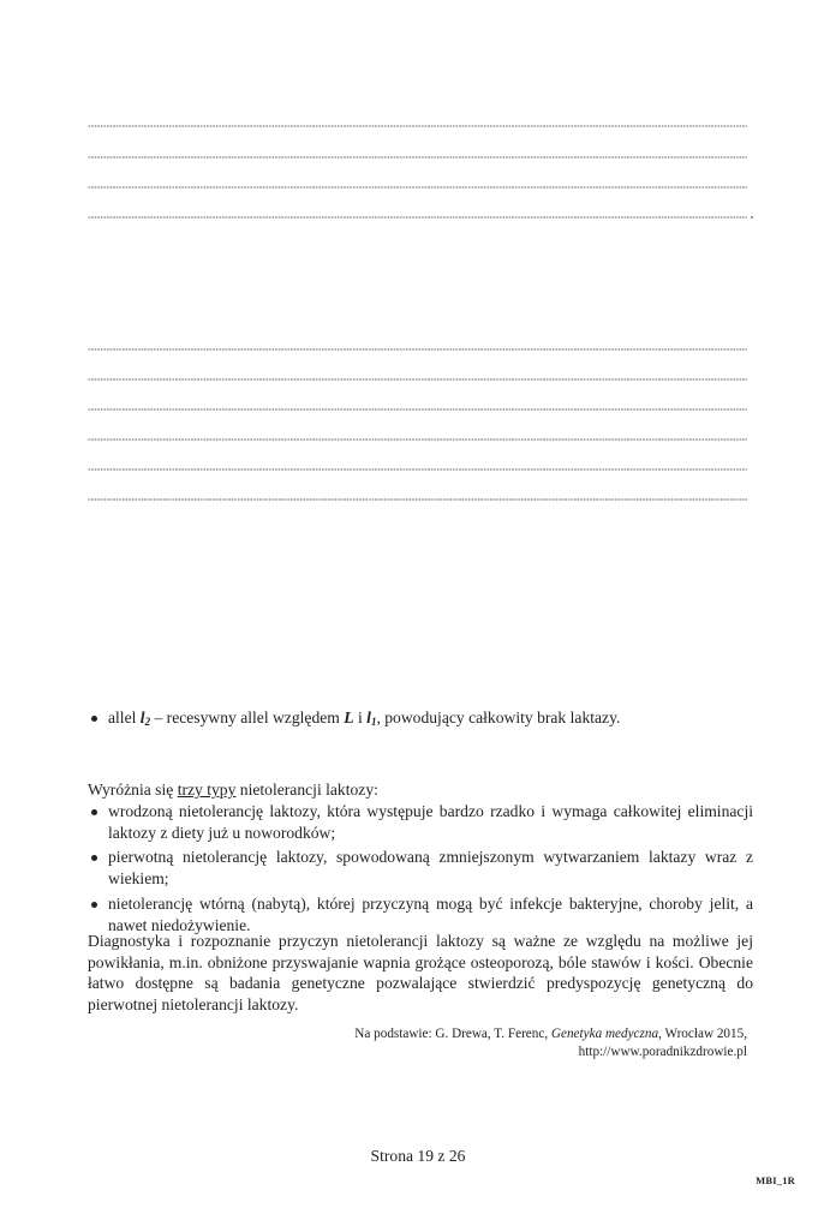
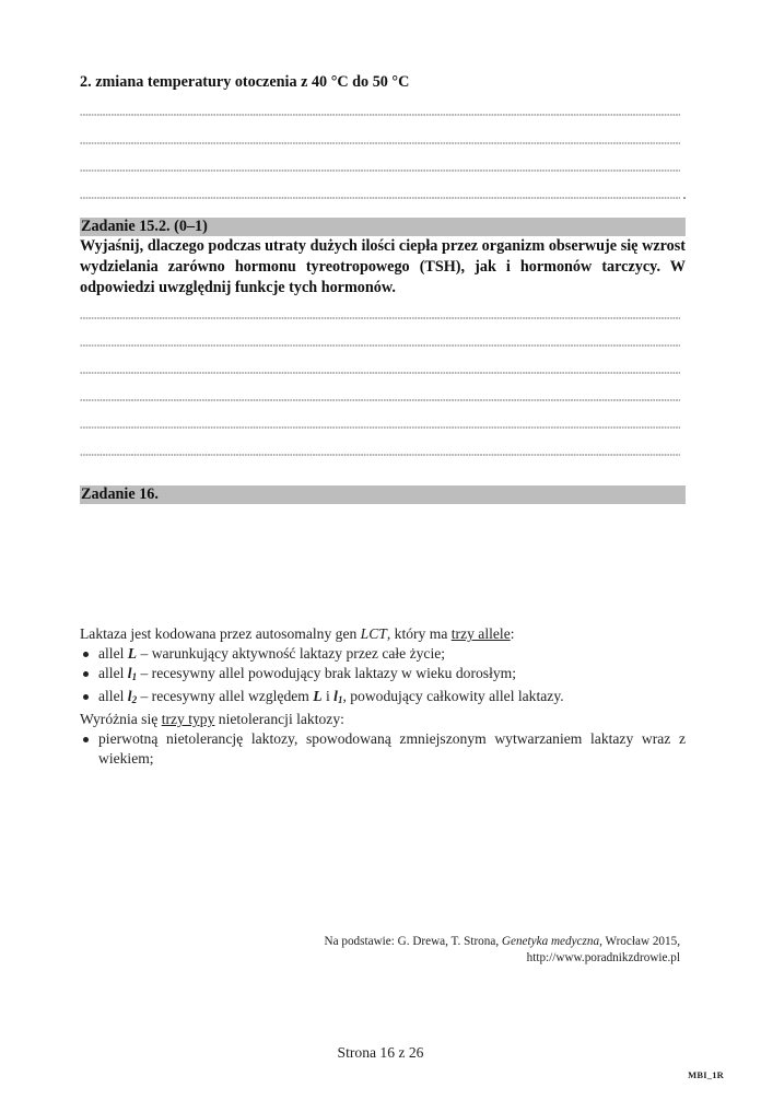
+ 2. zmiana temperatury otoczenia z 40 °C do 50 °C
+ Zadanie 15.2. (0–1)
+ Wyjaśnij, dlaczego podczas utraty dużych ilości ciepła przez organizm obserwuje się wzrost wydzielania zarówno hormonu tyreotropowego (TSH), jak i hormonów tarczycy. W odpowiedzi uwzględnij funkcje tych hormonów.
+ Zadanie 16.
+ Laktaza jest kodowana przez autosomalny gen LCT, który ma trzy allele:
+ allel L – warunkujący aktywność laktazy przez całe życie;
+ allel l1 – recesywny allel powodujący brak laktazy w wieku dorosłym;
- allel l2 – recesywny allel względem L i l1, powodujący całkowity brak laktazy.
+ allel l2 – recesywny allel względem L i l1, powodujący całkowity allel laktazy.
  Wyróżnia się trzy typy nietolerancji laktozy:
- wrodzoną nietolerancję laktozy, która występuje bardzo rzadko i wymaga całkowitej eliminacji laktozy z diety już u noworodków;
  pierwotną nietolerancję laktozy, spowodowaną zmniejszonym wytwarzaniem laktazy wraz z wiekiem;
- nietolerancję wtórną (nabytą), której przyczyną mogą być infekcje bakteryjne, choroby jelit, a nawet niedożywienie.
- Diagnostyka i rozpoznanie przyczyn nietolerancji laktozy są ważne ze względu na możliwe jej powikłania, m.in. obniżone przyswajanie wapnia grożące osteoporozą, bóle stawów i kości. Obecnie łatwo dostępne są badania genetyczne pozwalające stwierdzić predyspozycję genetyczną do pierwotnej nietolerancji laktozy.
- Na podstawie: G. Drewa, T. Ferenc, Genetyka medyczna, Wrocław 2015,
+ Na podstawie: G. Drewa, T. Strona, Genetyka medyczna, Wrocław 2015,
  http://www.poradnikzdrowie.pl
- Strona 19 z 26
+ Strona 16 z 26
  MBI_1R
